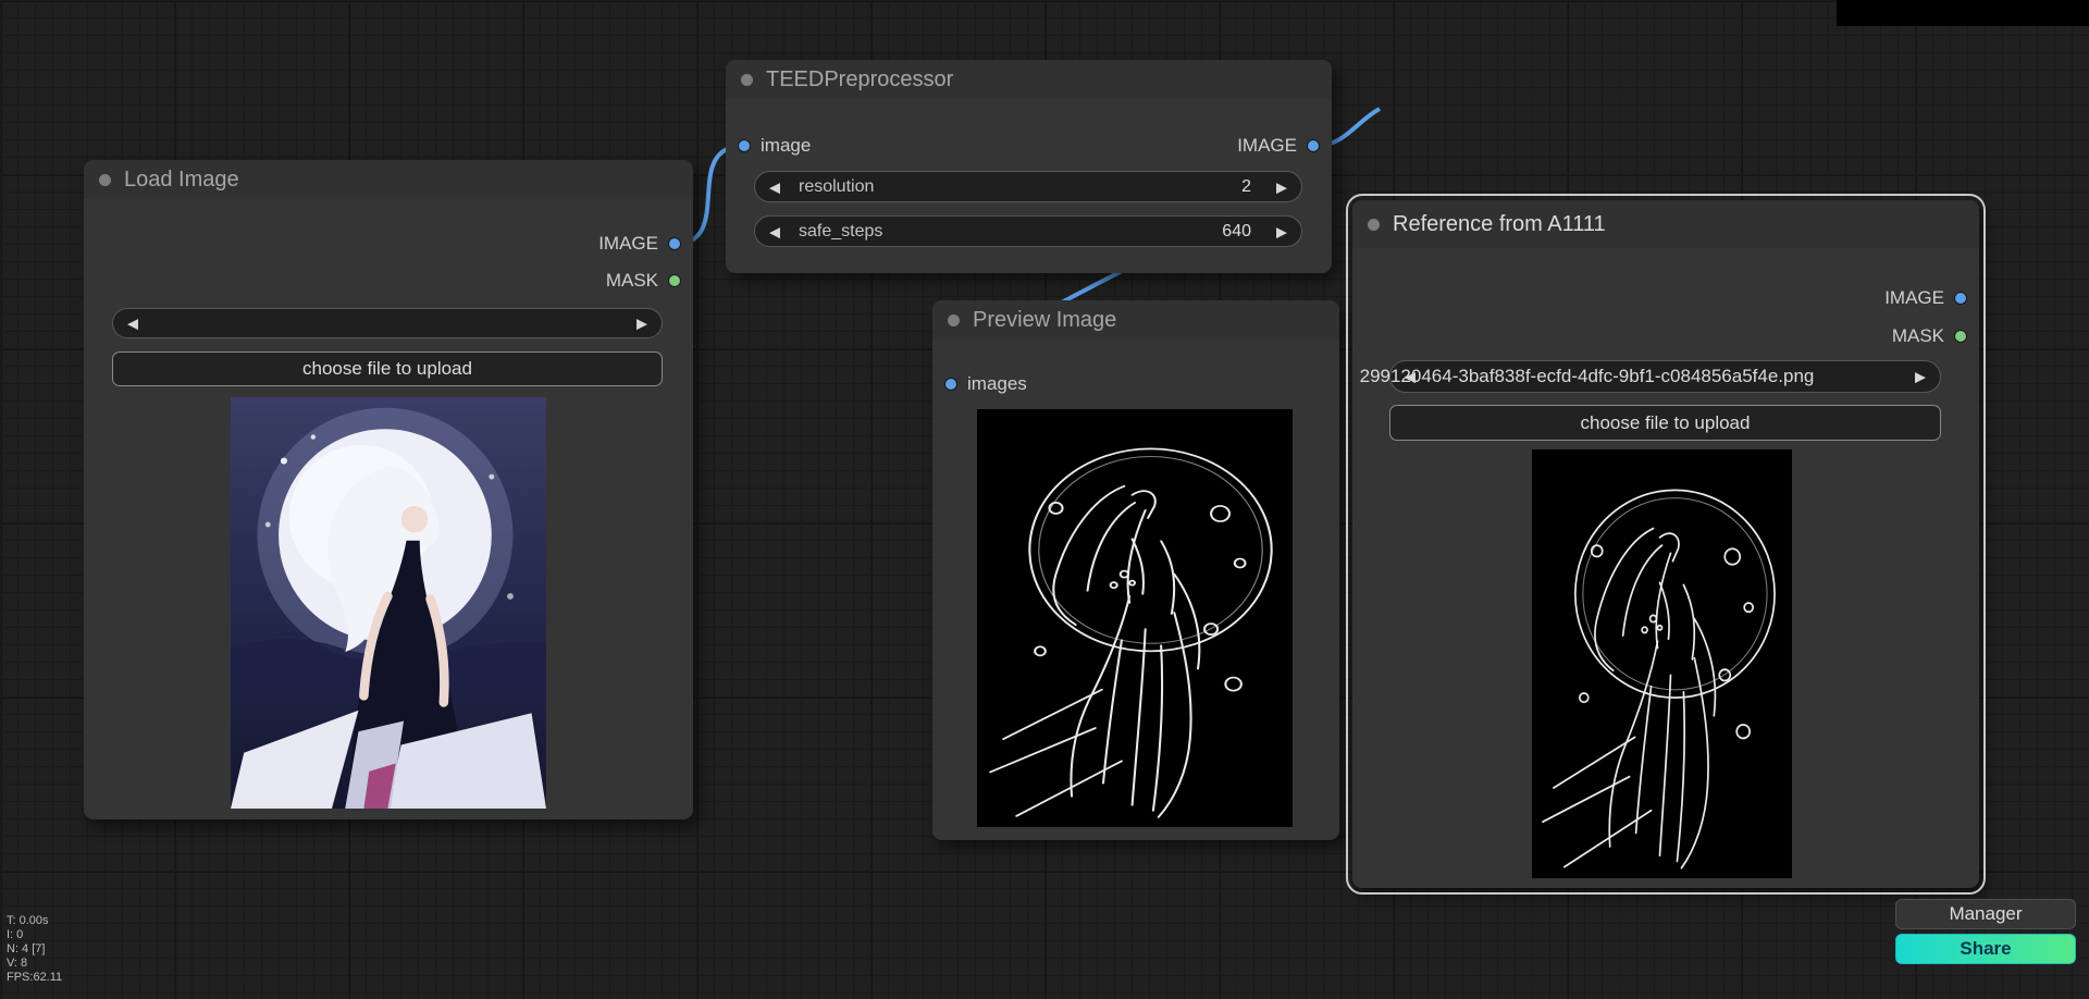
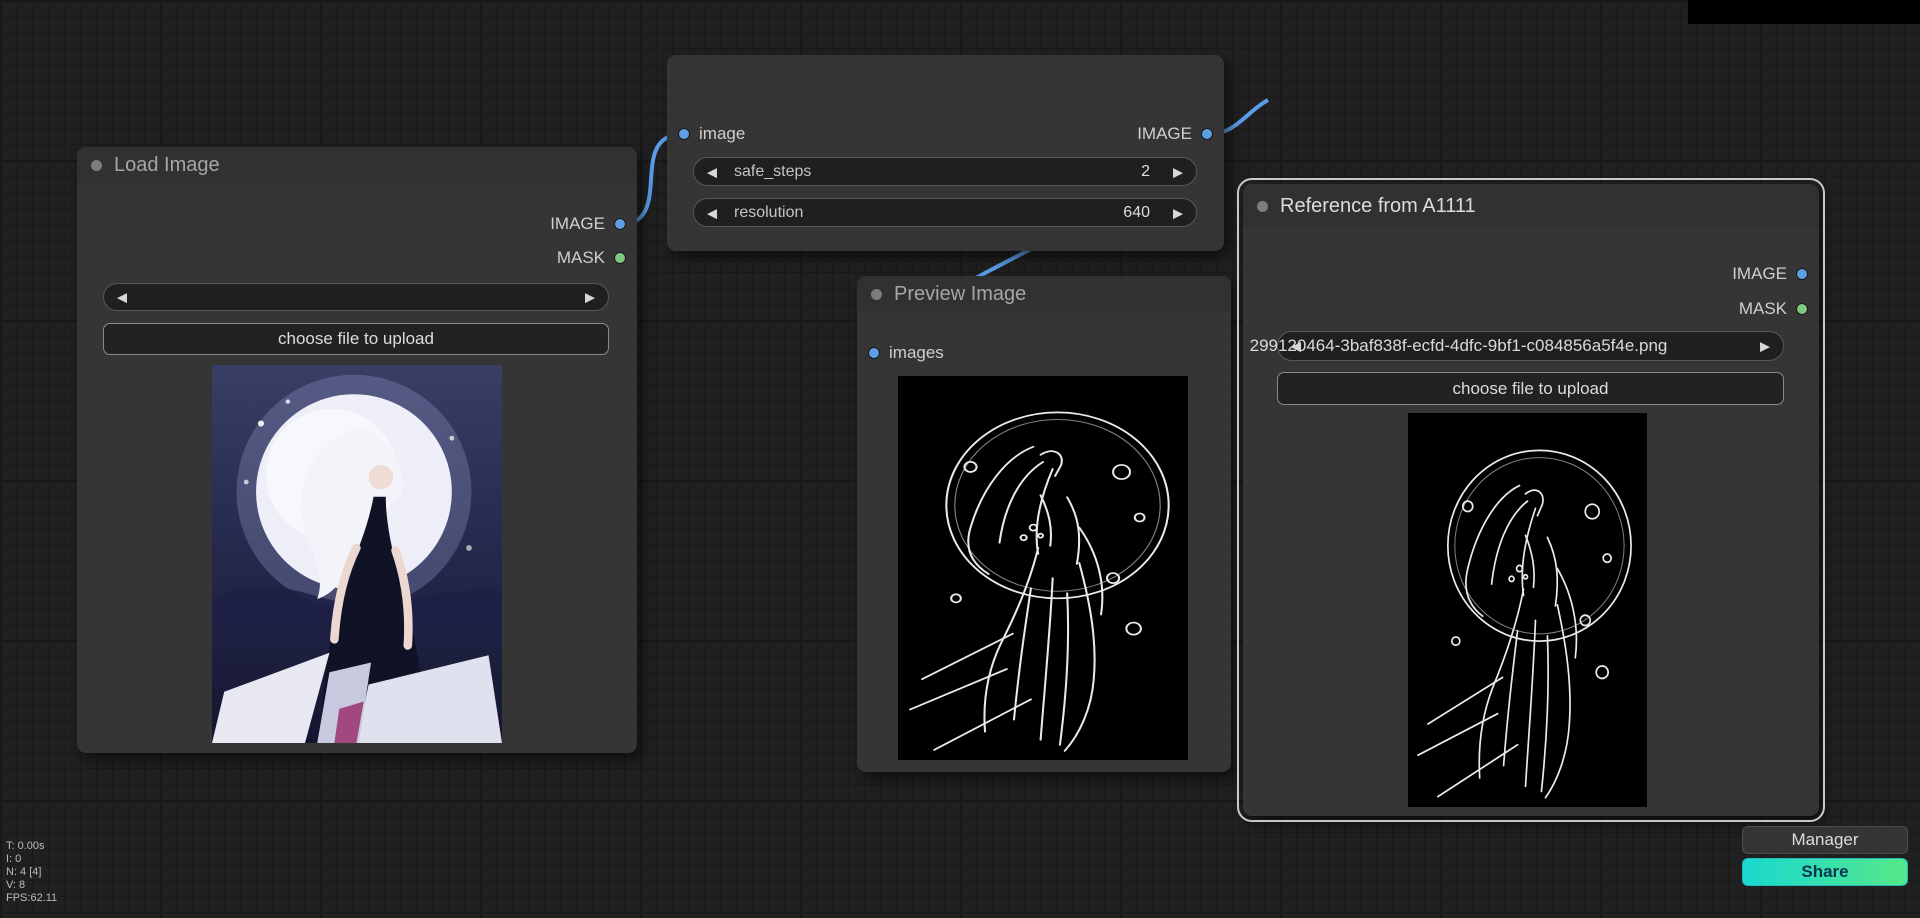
  Load Image
  IMAGE
  MASK
  ◀
  ▶
  choose file to upload
- TEEDPreprocessor
  image
  IMAGE
  ◀
- resolution
+ safe_steps
  2
  ▶
  ◀
- safe_steps
+ resolution
  640
  ▶
  Preview Image
  images
  Reference from A1111
  IMAGE
  MASK
  ◀
  299120464-3baf838f-ecfd-4dfc-9bf1-c084856a5f4e.png
  ▶
  choose file to upload
  Manager
  Share
  T: 0.00s
  I: 0
- N: 4 [7]
+ N: 4 [4]
  V: 8
  FPS:62.11
